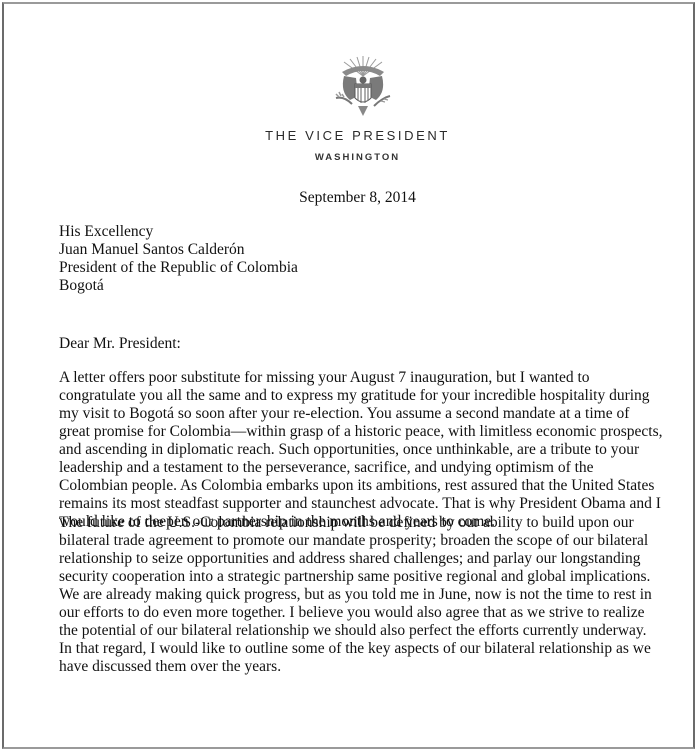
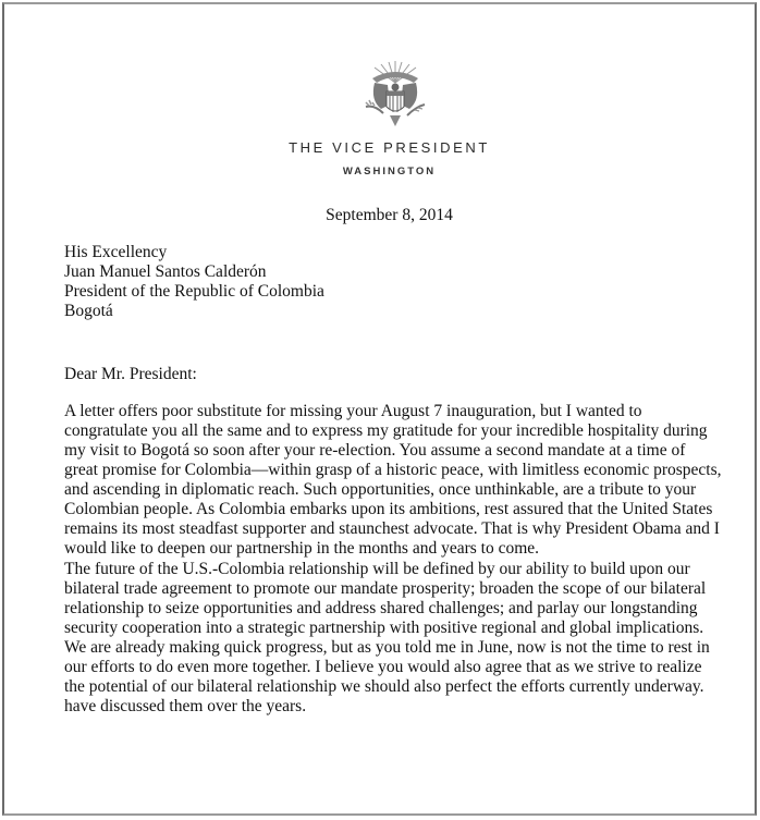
  THE VICE PRESIDENT
  WASHINGTON
  September 8, 2014
  His Excellency
  Juan Manuel Santos Calderón
  President of the Republic of Colombia
  Bogotá
  Dear Mr. President:
  A letter offers poor substitute for missing your August 7 inauguration, but I wanted to
  congratulate you all the same and to express my gratitude for your incredible hospitality during
  my visit to Bogotá so soon after your re-election. You assume a second mandate at a time of
  great promise for Colombia—within grasp of a historic peace, with limitless economic prospects,
  and ascending in diplomatic reach. Such opportunities, once unthinkable, are a tribute to your
- leadership and a testament to the perseverance, sacrifice, and undying optimism of the
  Colombian people. As Colombia embarks upon its ambitions, rest assured that the United States
  remains its most steadfast supporter and staunchest advocate. That is why President Obama and I
  would like to deepen our partnership in the months and years to come.
  The future of the U.S.-Colombia relationship will be defined by our ability to build upon our
  bilateral trade agreement to promote our mandate prosperity; broaden the scope of our bilateral
  relationship to seize opportunities and address shared challenges; and parlay our longstanding
- security cooperation into a strategic partnership same positive regional and global implications.
+ security cooperation into a strategic partnership with positive regional and global implications.
  We are already making quick progress, but as you told me in June, now is not the time to rest in
  our efforts to do even more together. I believe you would also agree that as we strive to realize
  the potential of our bilateral relationship we should also perfect the efforts currently underway.
- In that regard, I would like to outline some of the key aspects of our bilateral relationship as we
  have discussed them over the years.
